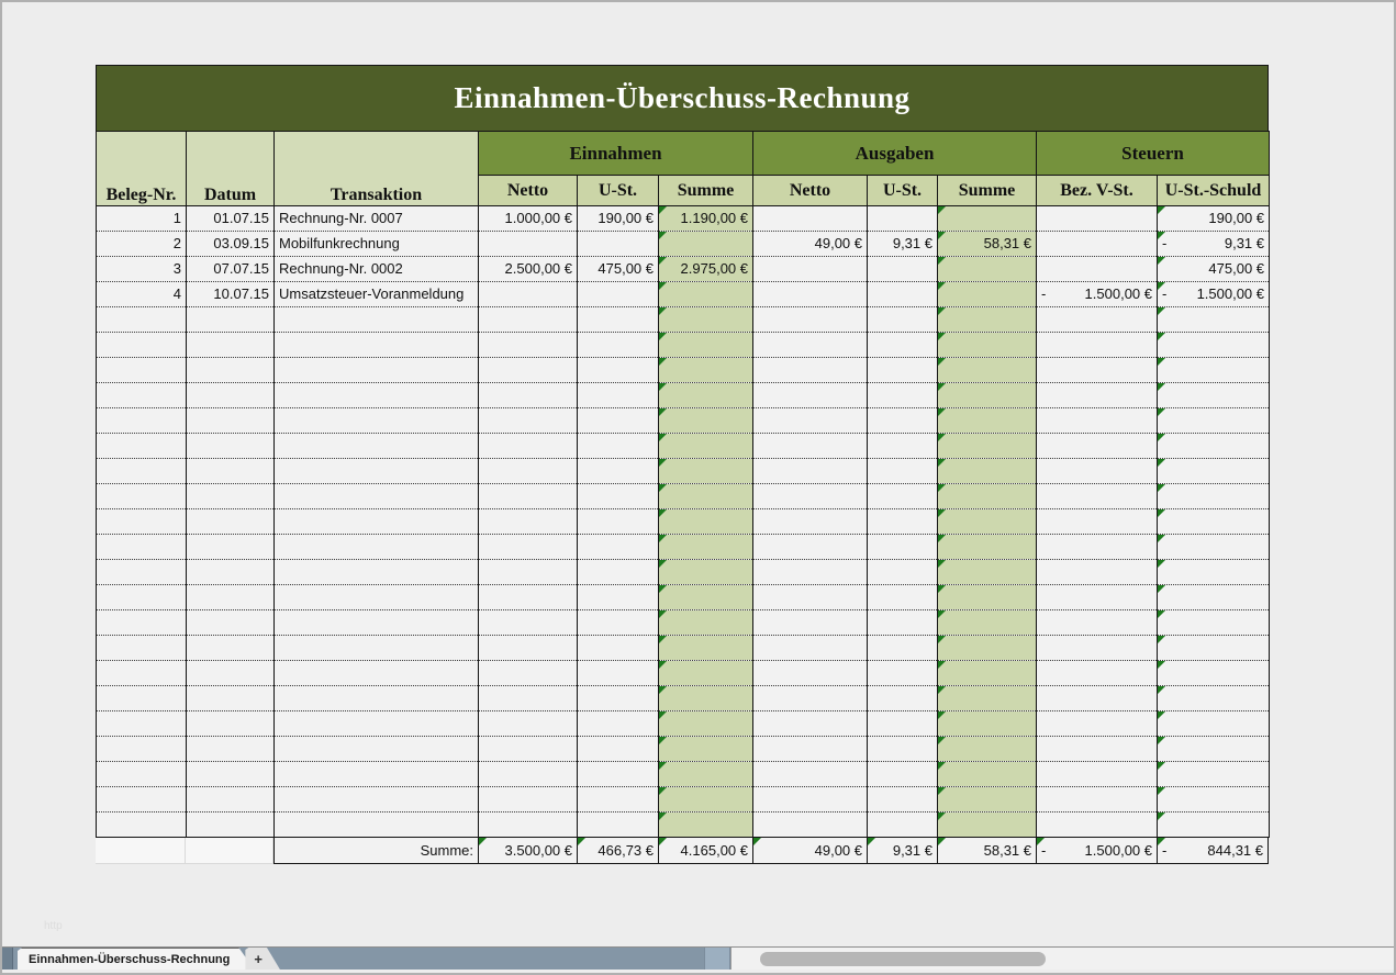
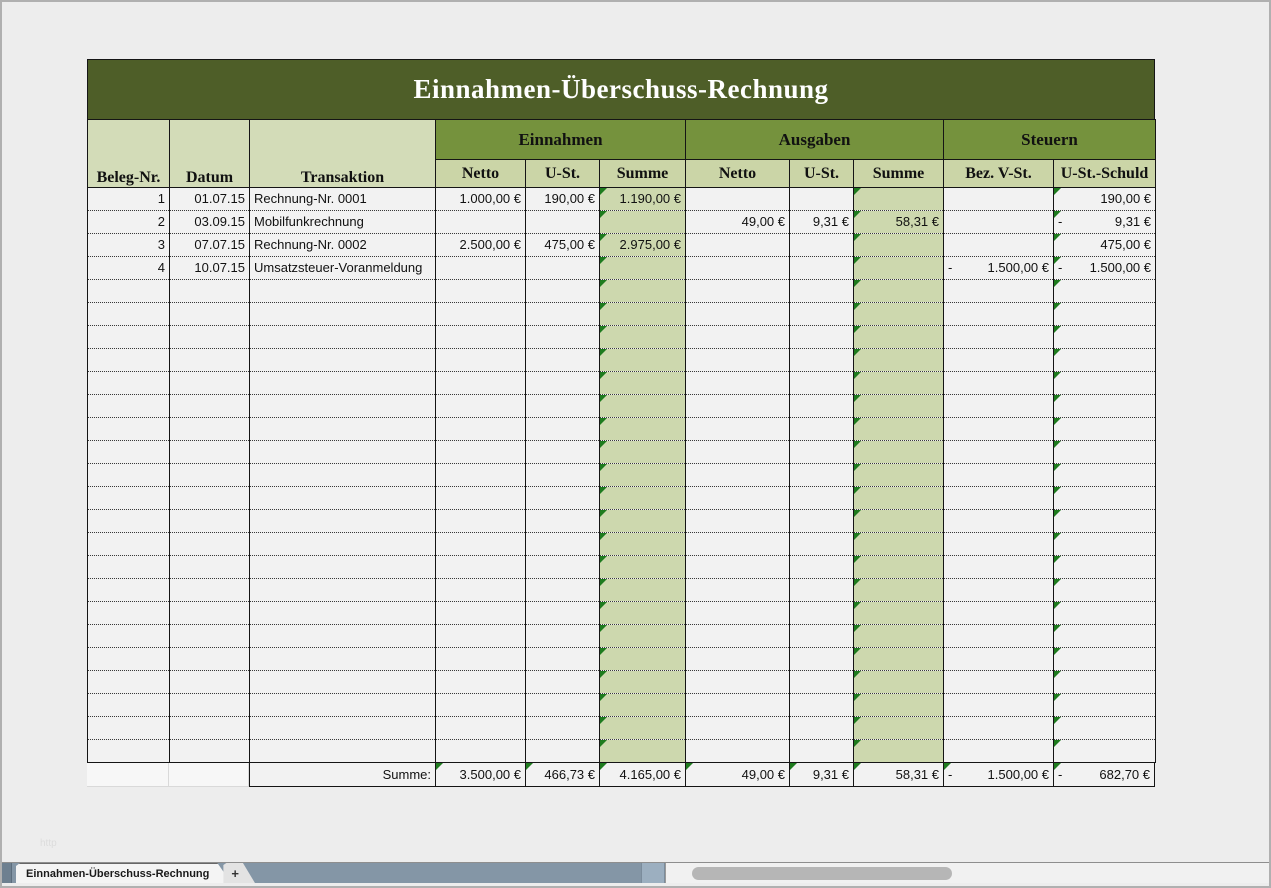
  Einnahmen-Überschuss-Rechnung
  Beleg-Nr.	Datum	Transaktion	Einnahmen	Ausgaben	Steuern
  Netto	U-St.	Summe	Netto	U-St.	Summe	Bez. V-St.	U-St.-Schuld
- 1	01.07.15	Rechnung-Nr. 0007	1.000,00 €	190,00 €	1.190,00 €					190,00 €
+ 1	01.07.15	Rechnung-Nr. 0001	1.000,00 €	190,00 €	1.190,00 €					190,00 €
  2	03.09.15	Mobilfunkrechnung				49,00 €	9,31 €	58,31 €		- 9,31 €
  3	07.07.15	Rechnung-Nr. 0002	2.500,00 €	475,00 €	2.975,00 €					475,00 €
  4	10.07.15	Umsatzsteuer-Voranmeldung							- 1.500,00 €	- 1.500,00 €
  Summe:
  3.500,00 €
  466,73 €
  4.165,00 €
  49,00 €
  9,31 €
  58,31 €
  -
  1.500,00 €
  -
- 844,31 €
+ 682,70 €
  Einnahmen-Überschuss-Rechnung
  +
